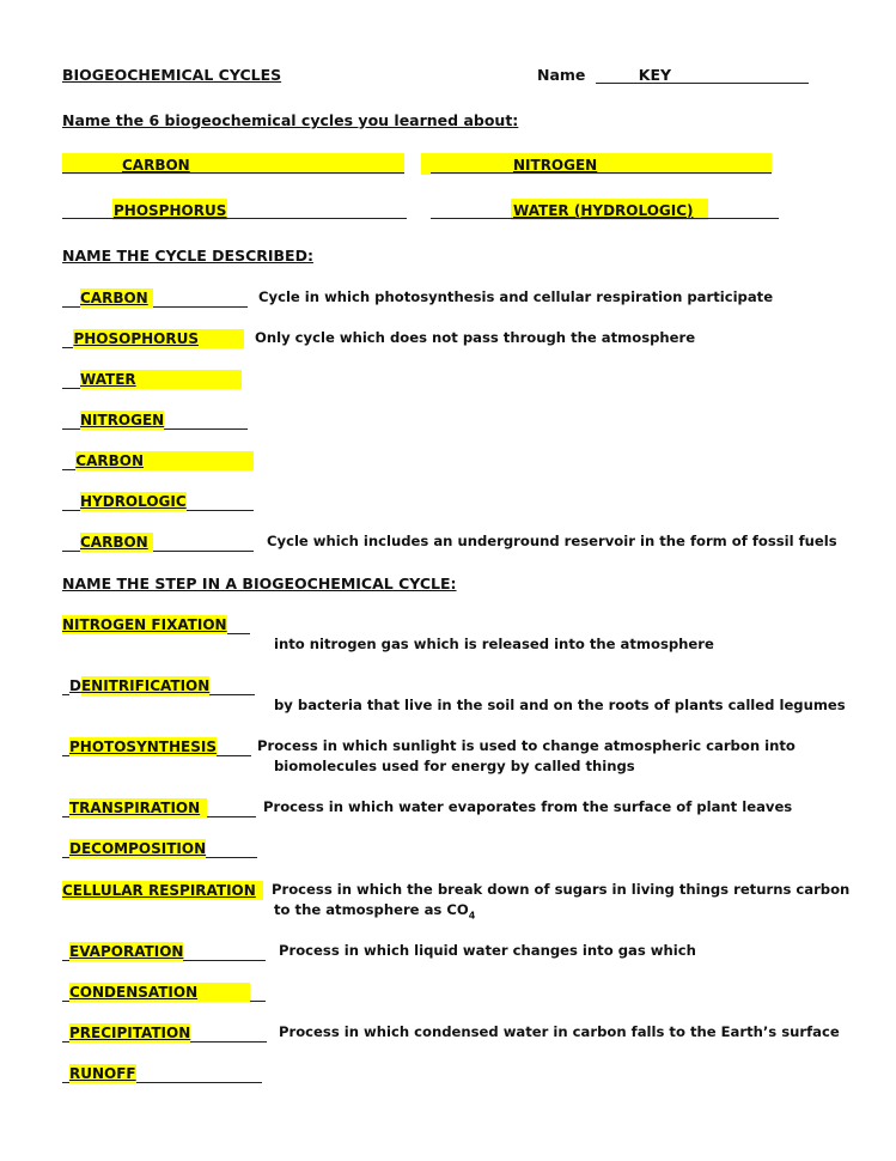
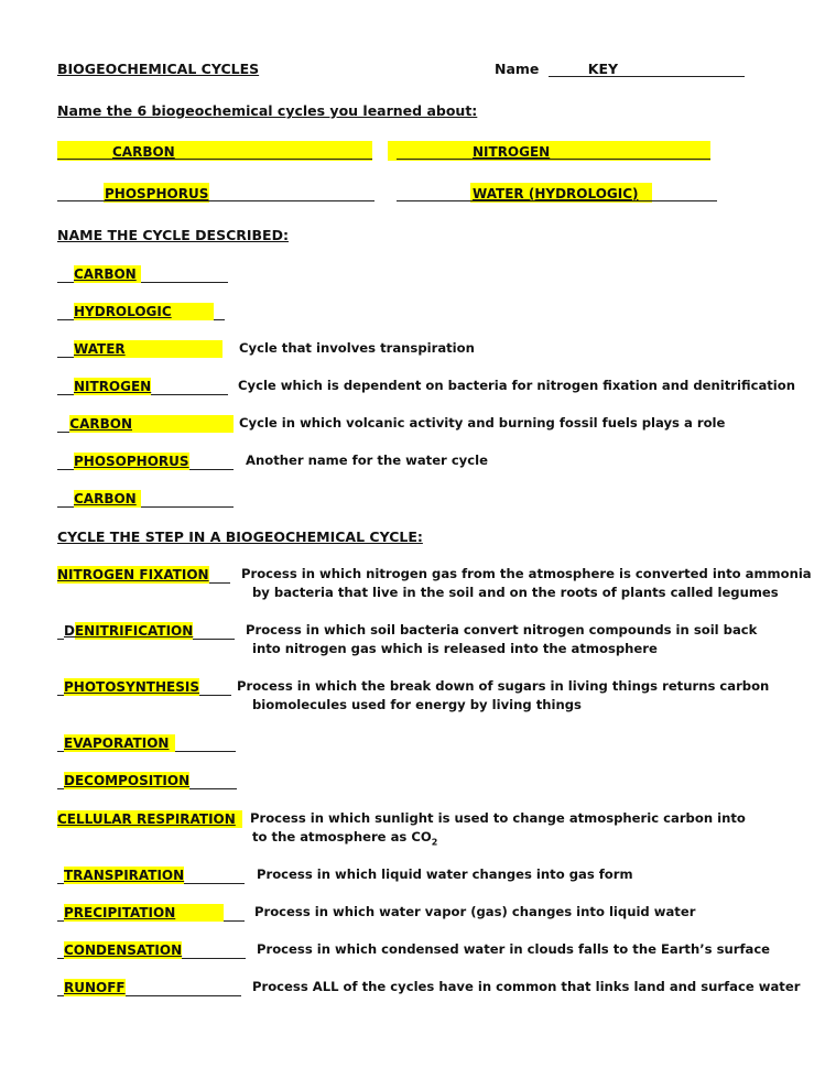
  BIOGEOCHEMICAL CYCLES
  Name
  KEY
  Name the 6 biogeochemical cycles you learned about:
  CARBON
  NITROGEN
  PHOSPHORUS
  WATER (HYDROLOGIC)
  NAME THE CYCLE DESCRIBED:
  CARBON
- Cycle in which photosynthesis and cellular respiration participate
- PHOSOPHORUS
+ HYDROLOGIC
- Only cycle which does not pass through the atmosphere
  WATER
+ Cycle that involves transpiration
  NITROGEN
+ Cycle which is dependent on bacteria for nitrogen fixation and denitrification
  CARBON
+ Cycle in which volcanic activity and burning fossil fuels plays a role
- HYDROLOGIC
+ PHOSOPHORUS
+ Another name for the water cycle
  CARBON
- Cycle which includes an underground reservoir in the form of fossil fuels
- NAME THE STEP IN A BIOGEOCHEMICAL CYCLE:
+ CYCLE THE STEP IN A BIOGEOCHEMICAL CYCLE:
  NITROGEN FIXATION
+ Process in which nitrogen gas from the atmosphere is converted into ammonia
- into nitrogen gas which is released into the atmosphere
+ by bacteria that live in the soil and on the roots of plants called legumes
  D
  ENITRIFICATION
+ Process in which soil bacteria convert nitrogen compounds in soil back
- by bacteria that live in the soil and on the roots of plants called legumes
+ into nitrogen gas which is released into the atmosphere
  PHOTOSYNTHESIS
- Process in which sunlight is used to change atmospheric carbon into
+ Process in which the break down of sugars in living things returns carbon
- biomolecules used for energy by called things
+ biomolecules used for energy by living things
- TRANSPIRATION
+ EVAPORATION
- Process in which water evaporates from the surface of plant leaves
  DECOMPOSITION
  CELLULAR RESPIRATION
- Process in which the break down of sugars in living things returns carbon
+ Process in which sunlight is used to change atmospheric carbon into
- to the atmosphere as CO4
+ to the atmosphere as CO2
- EVAPORATION
+ TRANSPIRATION
- Process in which liquid water changes into gas which
+ Process in which liquid water changes into gas form
- CONDENSATION
+ PRECIPITATION
+ Process in which water vapor (gas) changes into liquid water
- PRECIPITATION
+ CONDENSATION
- Process in which condensed water in carbon falls to the Earth’s surface
+ Process in which condensed water in clouds falls to the Earth’s surface
  RUNOFF
+ Process ALL of the cycles have in common that links land and surface water
